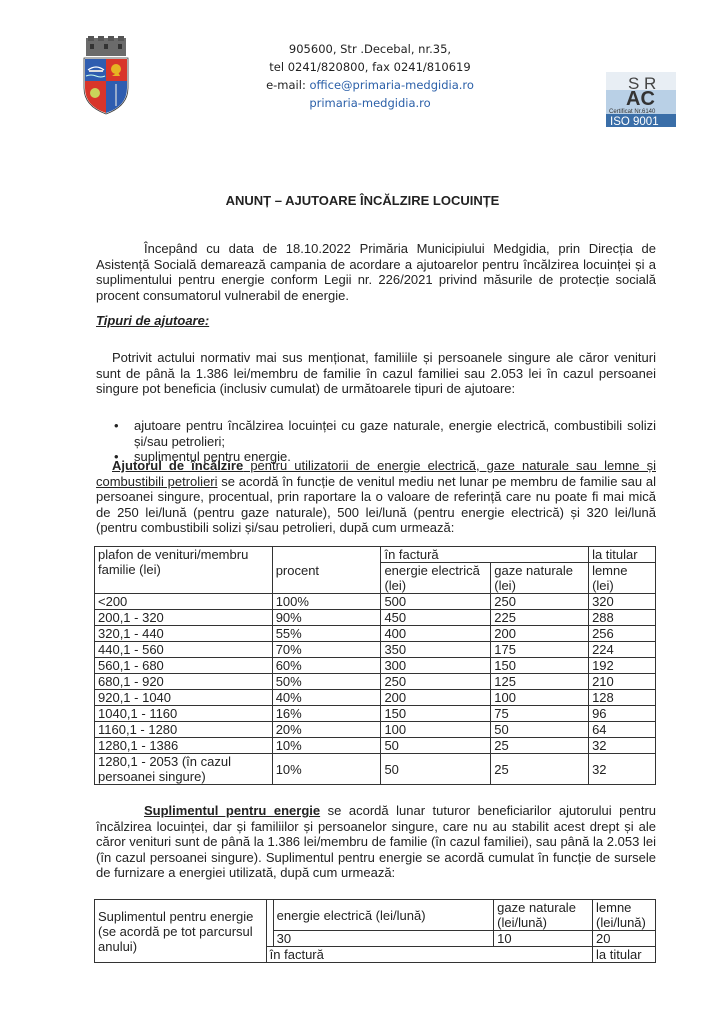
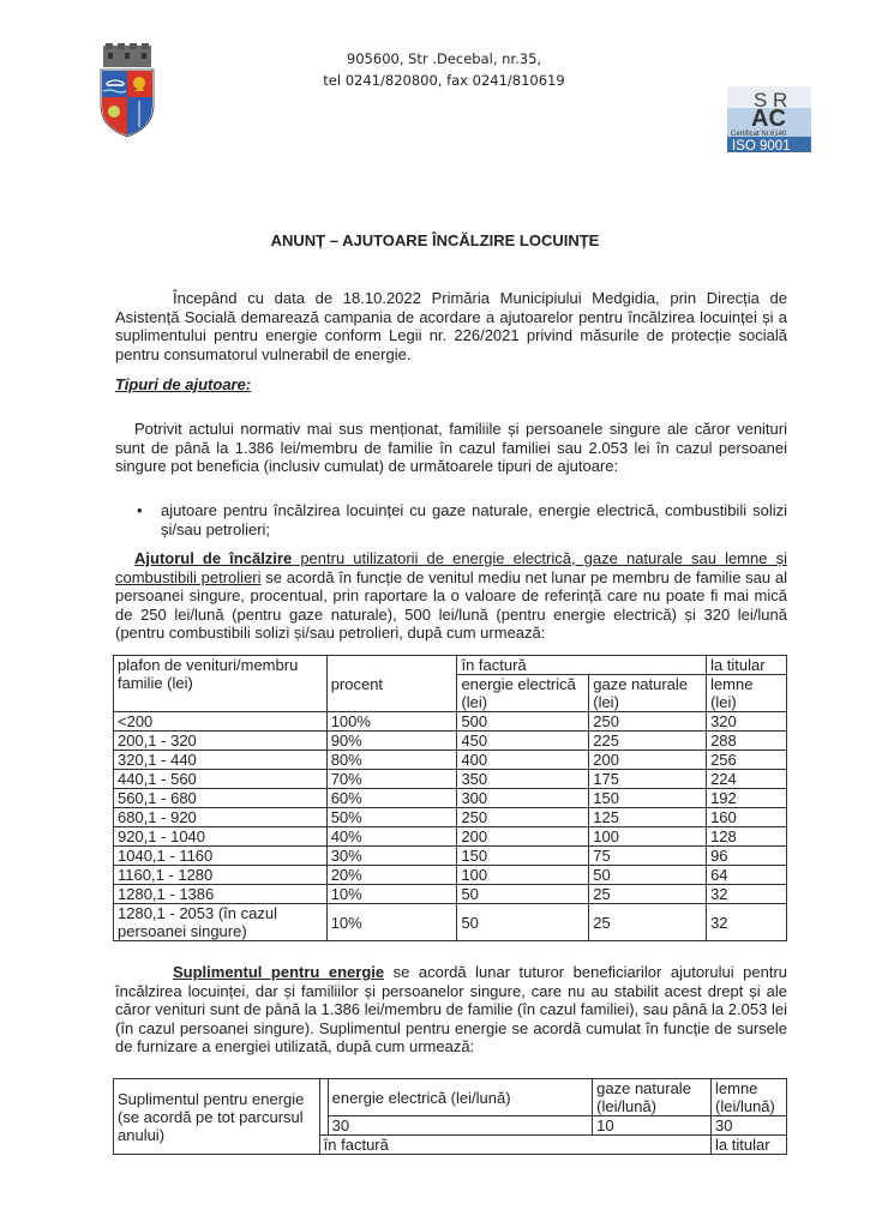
  905600, Str .Decebal, nr.35,
  tel 0241/820800, fax 0241/810619
- e-mail: office@primaria-medgidia.ro
- primaria-medgidia.ro
  S
  R
  AC
  ISO 9001
  ANUNȚ – AJUTOARE ÎNCĂLZIRE LOCUINȚE
- Începând cu data de 18.10.2022 Primăria Municipiului Medgidia, prin Direcția de Asistență Socială demarează campania de acordare a ajutoarelor pentru încălzirea locuinței și a suplimentului pentru energie conform Legii nr. 226/2021 privind măsurile de protecție socială procent consumatorul vulnerabil de energie.
+ Începând cu data de 18.10.2022 Primăria Municipiului Medgidia, prin Direcția de Asistență Socială demarează campania de acordare a ajutoarelor pentru încălzirea locuinței și a suplimentului pentru energie conform Legii nr. 226/2021 privind măsurile de protecție socială pentru consumatorul vulnerabil de energie.
  Tipuri de ajutoare:
  Potrivit actului normativ mai sus menționat, familiile și persoanele singure ale căror venituri sunt de până la 1.386 lei/membru de familie în cazul familiei sau 2.053 lei în cazul persoanei singure pot beneficia (inclusiv cumulat) de următoarele tipuri de ajutoare:
  ajutoare pentru încălzirea locuinței cu gaze naturale, energie electrică, combustibili solizi și/sau petrolieri;
- suplimentul pentru energie.
  Ajutorul de încălzire pentru utilizatorii de energie electrică, gaze naturale sau lemne și combustibili petrolieri se acordă în funcție de venitul mediu net lunar pe membru de familie sau al persoanei singure, procentual, prin raportare la o valoare de referință care nu poate fi mai mică de 250 lei/lună (pentru gaze naturale), 500 lei/lună (pentru energie electrică) și 320 lei/lună (pentru combustibili solizi și/sau petrolieri, după cum urmează:
  plafon de venituri/membru familie (lei)	procent	în factură	la titular
  energie electrică (lei)	gaze naturale (lei)	lemne (lei)
  <200	100%	500	250	320
  200,1 - 320	90%	450	225	288
- 320,1 - 440	55%	400	200	256
+ 320,1 - 440	80%	400	200	256
  440,1 - 560	70%	350	175	224
  560,1 - 680	60%	300	150	192
- 680,1 - 920	50%	250	125	210
+ 680,1 - 920	50%	250	125	160
  920,1 - 1040	40%	200	100	128
- 1040,1 - 1160	16%	150	75	96
+ 1040,1 - 1160	30%	150	75	96
  1160,1 - 1280	20%	100	50	64
  1280,1 - 1386	10%	50	25	32
  1280,1 - 2053 (în cazul persoanei singure)	10%	50	25	32
  Suplimentul pentru energie se acordă lunar tuturor beneficiarilor ajutorului pentru încălzirea locuinței, dar și familiilor și persoanelor singure, care nu au stabilit acest drept și ale căror venituri sunt de până la 1.386 lei/membru de familie (în cazul familiei), sau până la 2.053 lei (în cazul persoanei singure). Suplimentul pentru energie se acordă cumulat în funcție de sursele de furnizare a energiei utilizată, după cum urmează:
  Suplimentul pentru energie (se acordă pe tot parcursul anului)		energie electrică (lei/lună)	gaze naturale (lei/lună)	lemne (lei/lună)
- 30	10	20
+ 30	10	30
  în factură	la titular
